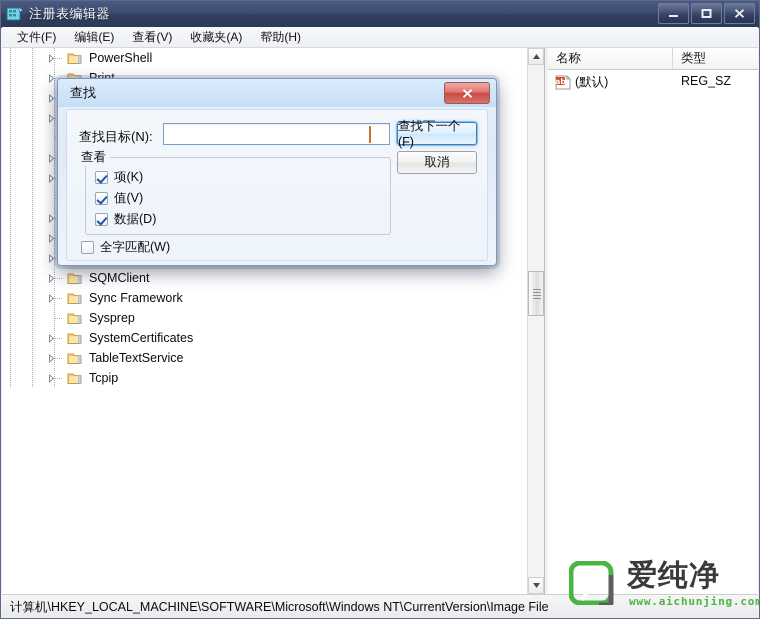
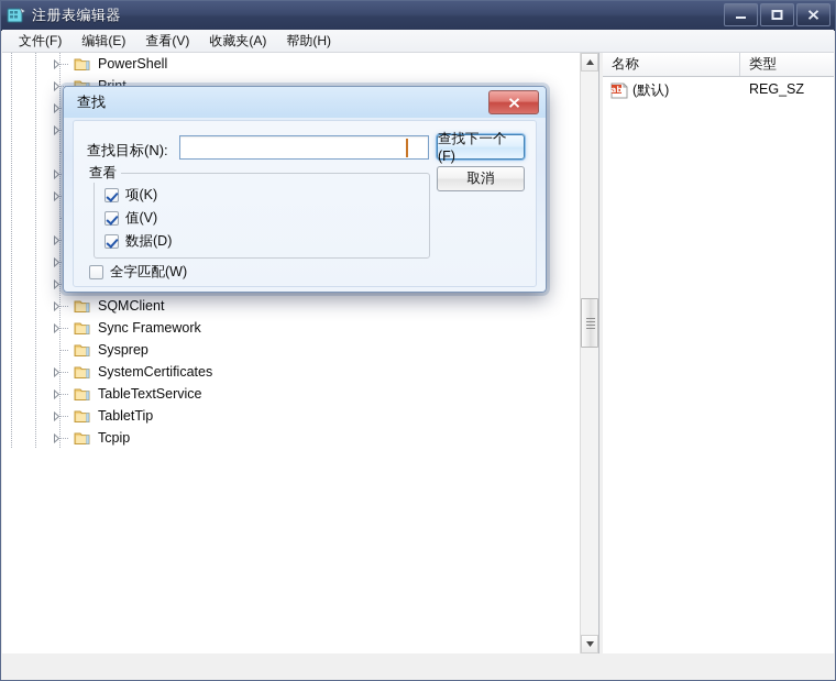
  注册表编辑器
  文件(F)
  编辑(E)
  查看(V)
  收藏夹(A)
  帮助(H)
  PowerShell
  SQMClient
  Sync Framework
  Sysprep
  SystemCertificates
  TableTextService
+ TabletTip
  Tcpip
  名称
  类型
  ab
  (默认)
  REG_SZ
- 计算机\HKEY_LOCAL_MACHINE\SOFTWARE\Microsoft\Windows NT\CurrentVersion\Image File
- 爱纯净
- www.aichunjing.com
  查找
  查找目标(N):
  查找下一个(F)
  取消
  查看
  项(K)
  值(V)
  数据(D)
  全字匹配(W)
